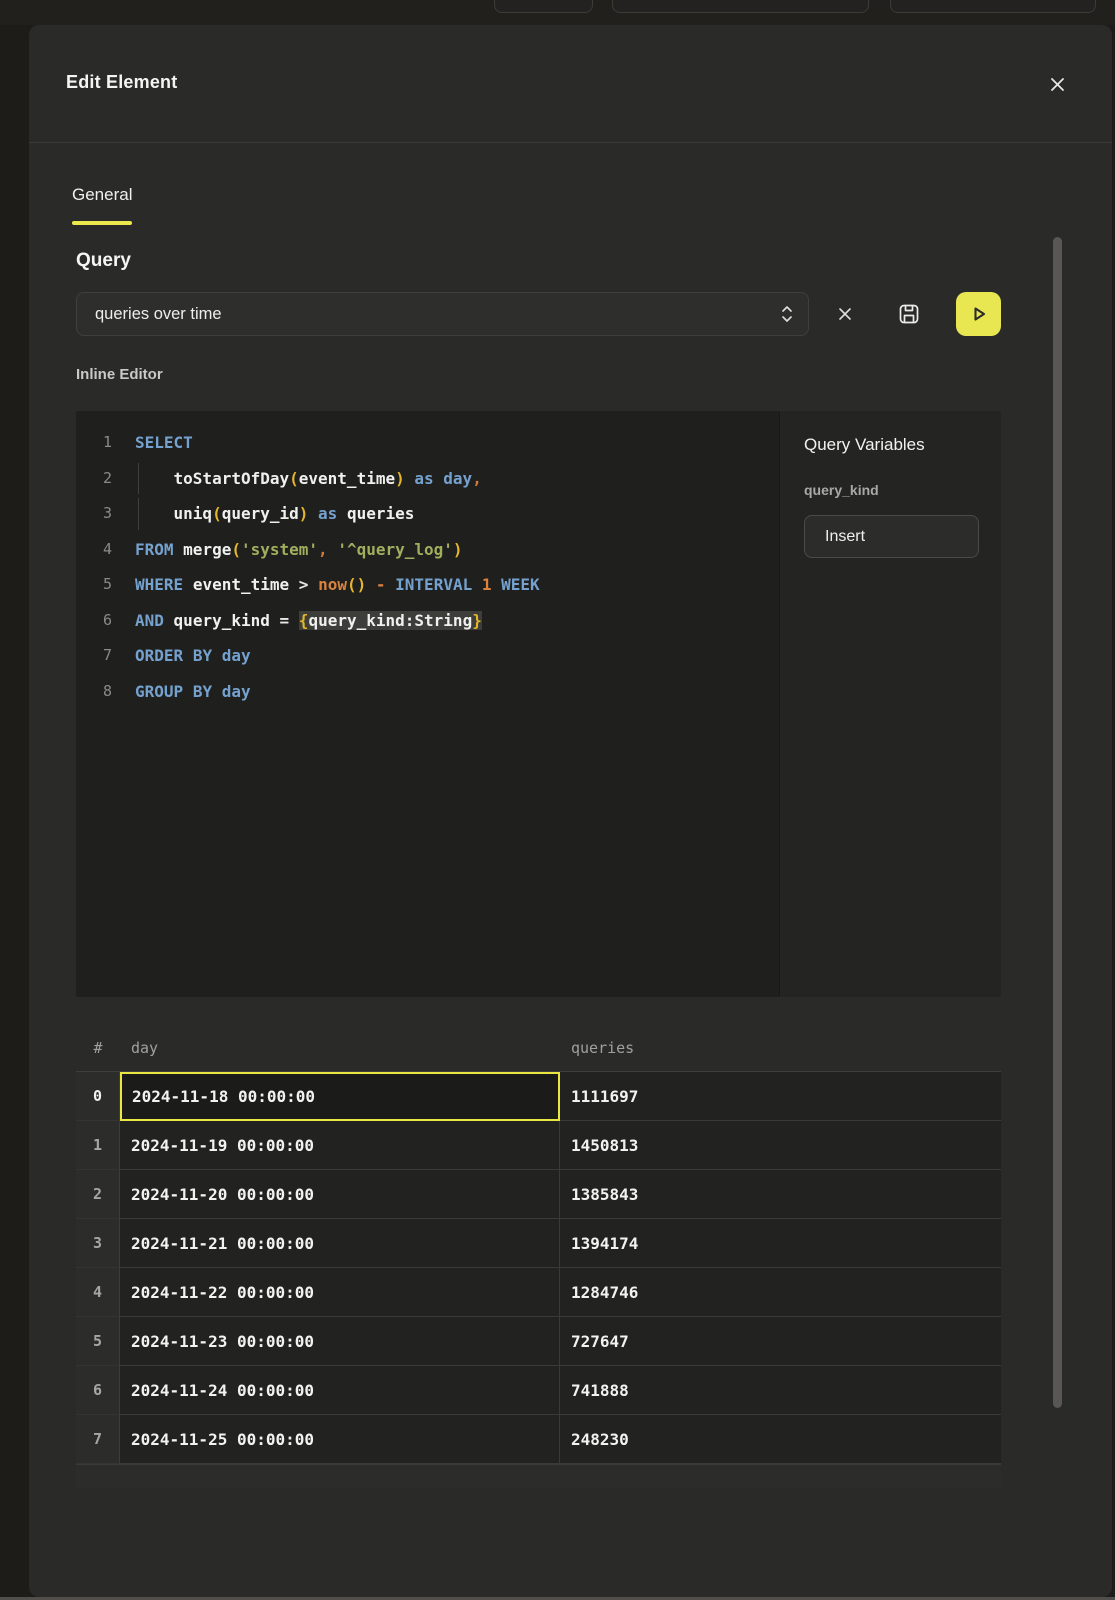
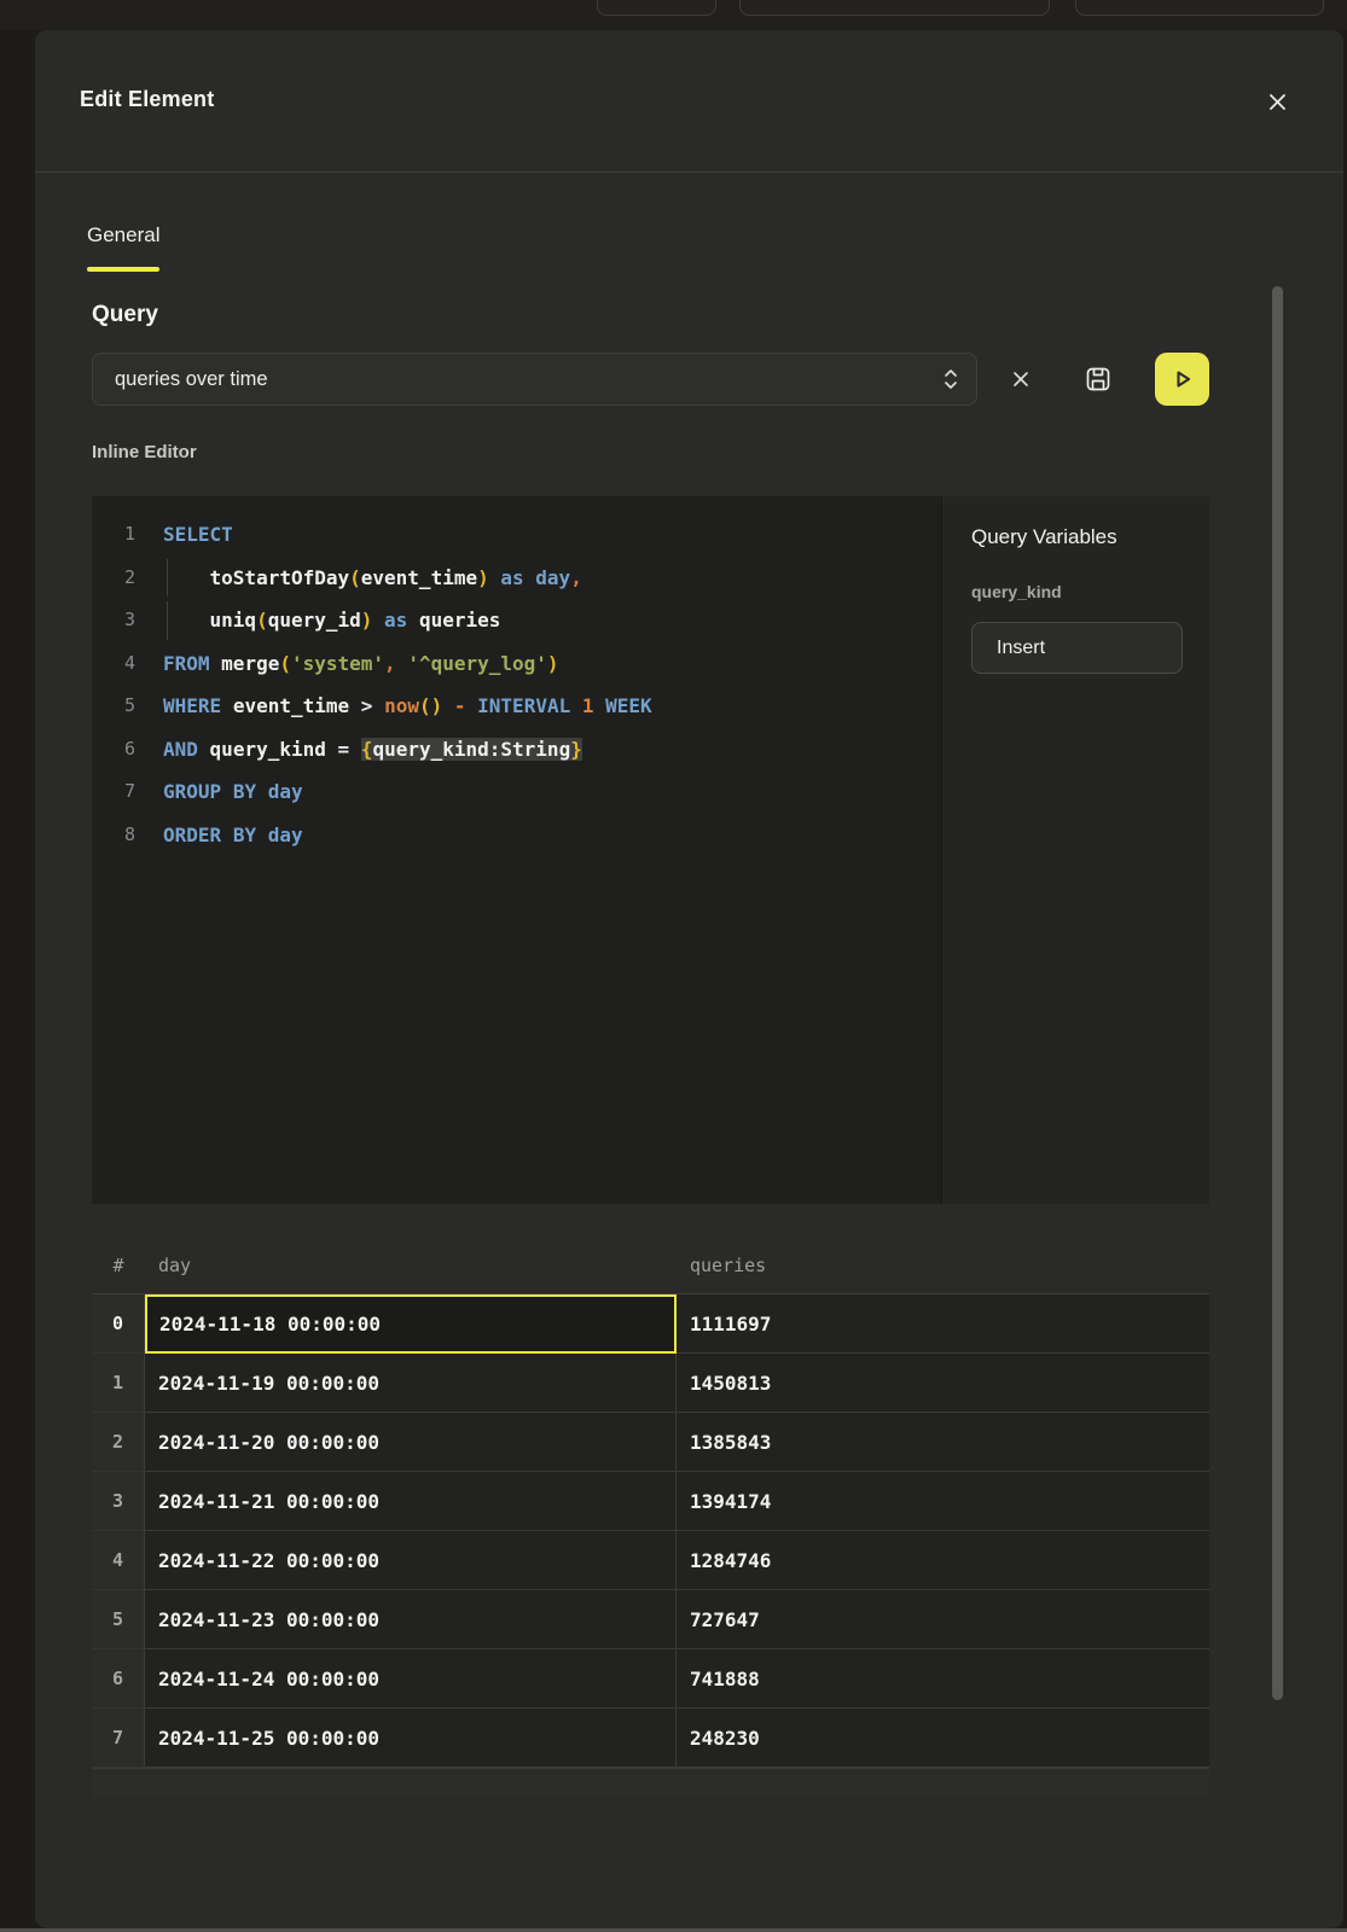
  Edit Element
  General
  Query
  queries over time
  Inline Editor
  1
  SELECT
  2
  toStartOfDay(event_time) as day,
  3
  uniq(query_id) as queries
  4
  FROM merge('system', '^query_log')
  5
  WHERE event_time > now() - INTERVAL 1 WEEK
  6
  AND query_kind = {query_kind:String}
  7
- ORDER BY day
+ GROUP BY day
  8
- GROUP BY day
+ ORDER BY day
  Query Variables
  query_kind
  Insert
  #
  day
  queries
  0
  2024-11-18 00:00:00
  1111697
  1
  2024-11-19 00:00:00
  1450813
  2
  2024-11-20 00:00:00
  1385843
  3
  2024-11-21 00:00:00
  1394174
  4
  2024-11-22 00:00:00
  1284746
  5
  2024-11-23 00:00:00
  727647
  6
  2024-11-24 00:00:00
  741888
  7
  2024-11-25 00:00:00
  248230
